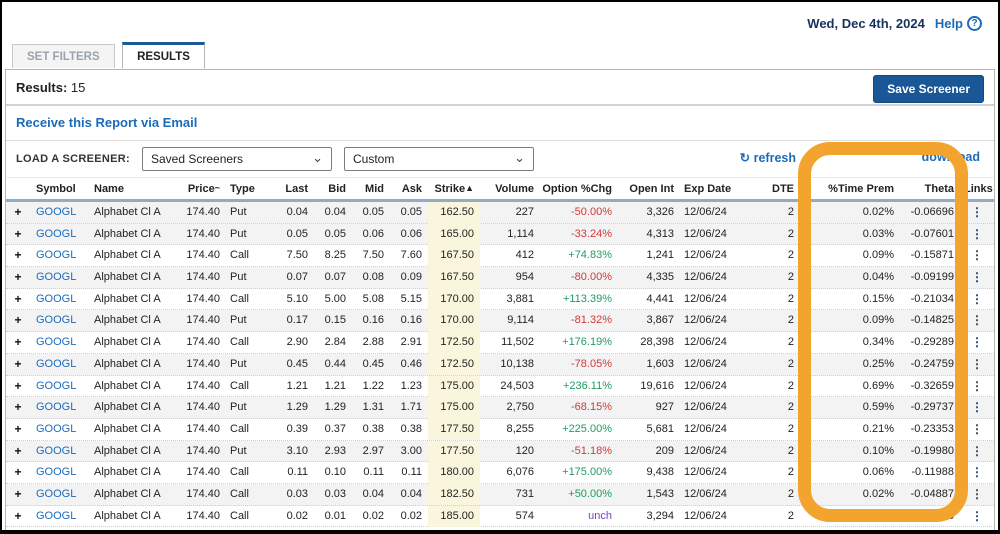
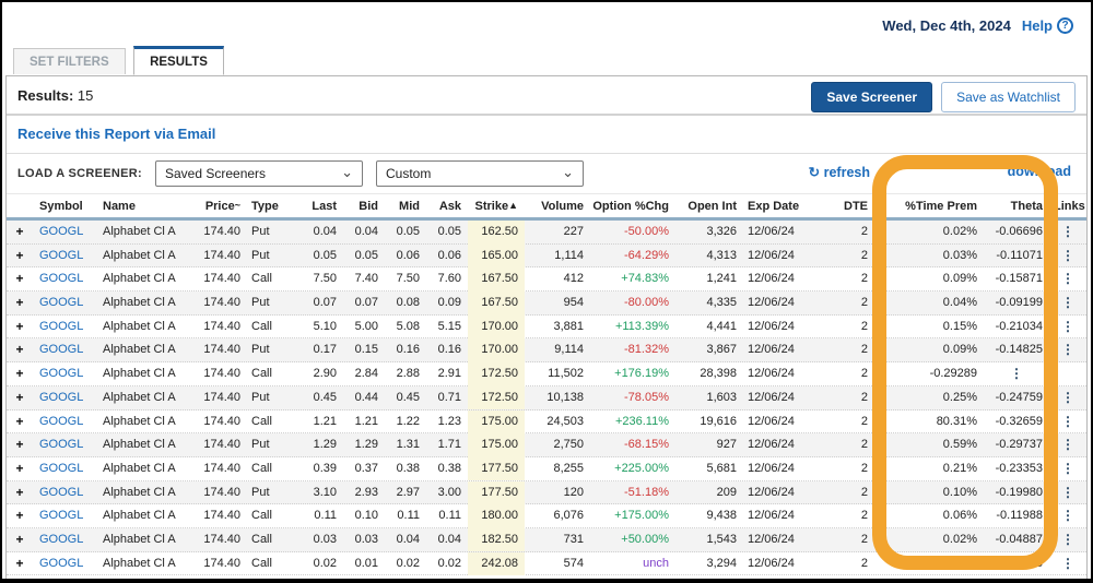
  Wed, Dec 4th, 2024
  Help
  ?
  SET FILTERS RESULTS
  Results: 15
  Save Screener
+ Save as Watchlist
  Receive this Report via Email
  LOAD A SCREENER:
  Saved Screeners
  ⌄
  Custom
  ⌄
  ↻ refresh
  download
  Symbol
  Name
  Price~
  Type
  Last
  Bid
  Mid
  Ask
  Strike▲
  Volume
  Option %Chg
  Open Int
  Exp Date
  DTE
  %Time Prem
  Theta
  Links
  +
  GOOGL
  Alphabet Cl A
  174.40
  Put
  0.04
  0.04
  0.05
  0.05
  162.50
  227
  -50.00%
  3,326
  12/06/24
  2
  0.02%
  -0.06696
  ⋮
  +
  GOOGL
  Alphabet Cl A
  174.40
  Put
  0.05
  0.05
  0.06
  0.06
  165.00
  1,114
- -33.24%
+ -64.29%
  4,313
  12/06/24
  2
  0.03%
- -0.07601
+ -0.11071
  ⋮
  +
  GOOGL
  Alphabet Cl A
  174.40
  Call
  7.50
- 8.25
+ 7.40
  7.50
  7.60
  167.50
  412
  +74.83%
  1,241
  12/06/24
  2
  0.09%
  -0.15871
  ⋮
  +
  GOOGL
  Alphabet Cl A
  174.40
  Put
  0.07
  0.07
  0.08
  0.09
  167.50
  954
  -80.00%
  4,335
  12/06/24
  2
  0.04%
  -0.09199
  ⋮
  +
  GOOGL
  Alphabet Cl A
  174.40
  Call
  5.10
  5.00
  5.08
  5.15
  170.00
  3,881
  +113.39%
  4,441
  12/06/24
  2
  0.15%
  -0.21034
  ⋮
  +
  GOOGL
  Alphabet Cl A
  174.40
  Put
  0.17
  0.15
  0.16
  0.16
  170.00
  9,114
  -81.32%
  3,867
  12/06/24
  2
  0.09%
  -0.14825
  ⋮
  +
  GOOGL
  Alphabet Cl A
  174.40
  Call
  2.90
  2.84
  2.88
  2.91
  172.50
  11,502
  +176.19%
  28,398
  12/06/24
  2
- 0.34%
  -0.29289
  ⋮
  +
  GOOGL
  Alphabet Cl A
  174.40
  Put
  0.45
  0.44
  0.45
- 0.46
+ 0.71
  172.50
  10,138
  -78.05%
  1,603
  12/06/24
  2
  0.25%
  -0.24759
  ⋮
  +
  GOOGL
  Alphabet Cl A
  174.40
  Call
  1.21
  1.21
  1.22
  1.23
  175.00
  24,503
  +236.11%
  19,616
  12/06/24
  2
- 0.69%
+ 80.31%
  -0.32659
  ⋮
  +
  GOOGL
  Alphabet Cl A
  174.40
  Put
  1.29
  1.29
  1.31
  1.71
  175.00
  2,750
  -68.15%
  927
  12/06/24
  2
  0.59%
  -0.29737
  ⋮
  +
  GOOGL
  Alphabet Cl A
  174.40
  Call
  0.39
  0.37
  0.38
  0.38
  177.50
  8,255
  +225.00%
  5,681
  12/06/24
  2
  0.21%
  -0.23353
  ⋮
  +
  GOOGL
  Alphabet Cl A
  174.40
  Put
  3.10
  2.93
  2.97
  3.00
  177.50
  120
  -51.18%
  209
  12/06/24
  2
  0.10%
  -0.19980
  ⋮
  +
  GOOGL
  Alphabet Cl A
  174.40
  Call
  0.11
  0.10
  0.11
  0.11
  180.00
  6,076
  +175.00%
  9,438
  12/06/24
  2
  0.06%
  -0.11988
  ⋮
  +
  GOOGL
  Alphabet Cl A
  174.40
  Call
  0.03
  0.03
  0.04
  0.04
  182.50
  731
  +50.00%
  1,543
  12/06/24
  2
  0.02%
  -0.04887
  ⋮
  +
  GOOGL
  Alphabet Cl A
  174.40
  Call
  0.02
  0.01
  0.02
  0.02
- 185.00
+ 242.08
  574
  unch
  3,294
  12/06/24
  2
  -0.03736
  ⋮
